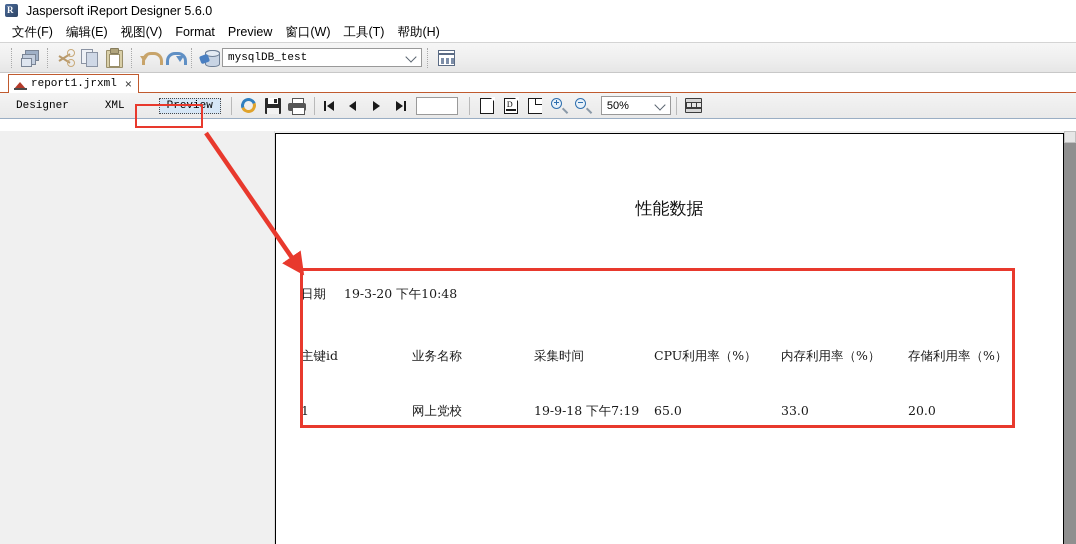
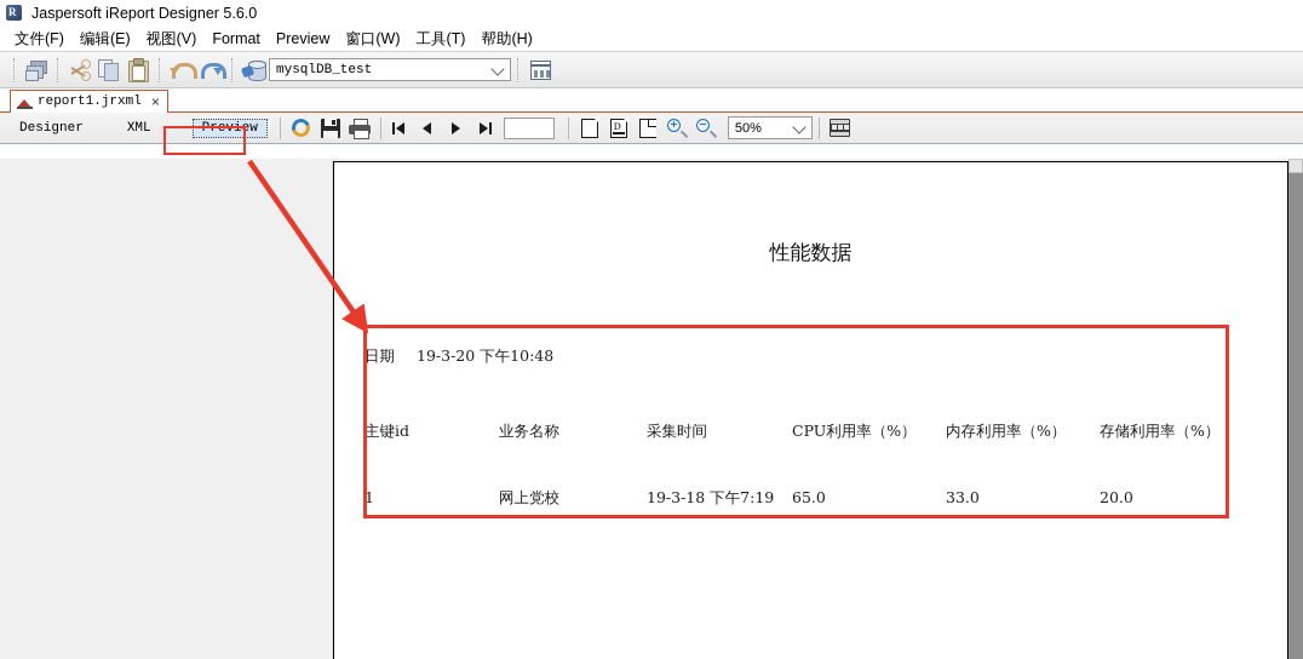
  R
  Jaspersoft iReport Designer 5.6.0
  文件(F)
  编辑(E)
  视图(V)
  Format
  Preview
  窗口(W)
  工具(T)
  帮助(H)
  mysqlDB_test
  report1.jrxml
  ×
  Designer
  XML
  Preview
  50%
  性能数据
  日期
  19-3-20 下午10:48
  主键id
  业务名称
  采集时间
  CPU利用率（%）
  内存利用率（%）
  存储利用率（%）
  1
  网上党校
- 19-9-18 下午7:19
+ 19-3-18 下午7:19
  65.0
  33.0
  20.0
